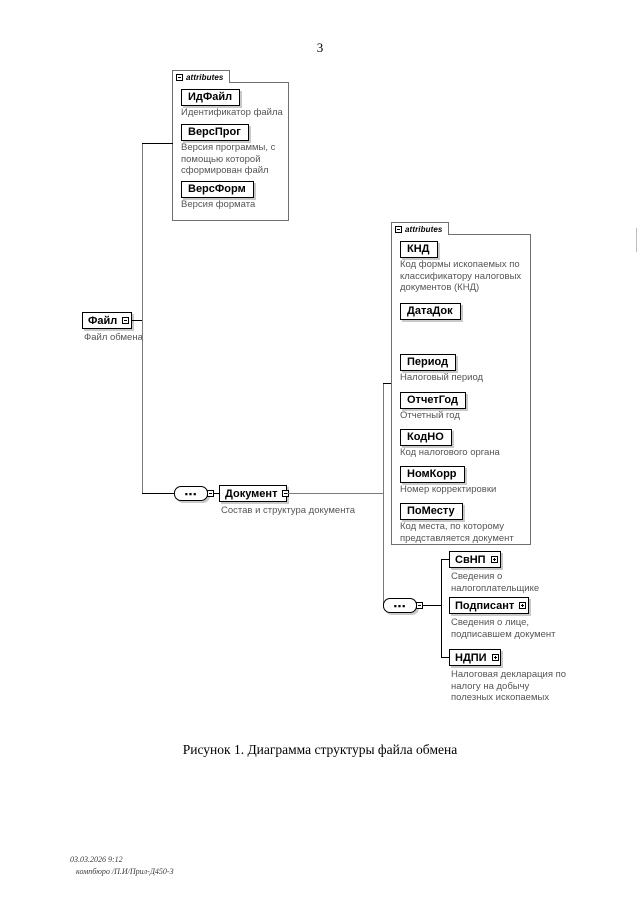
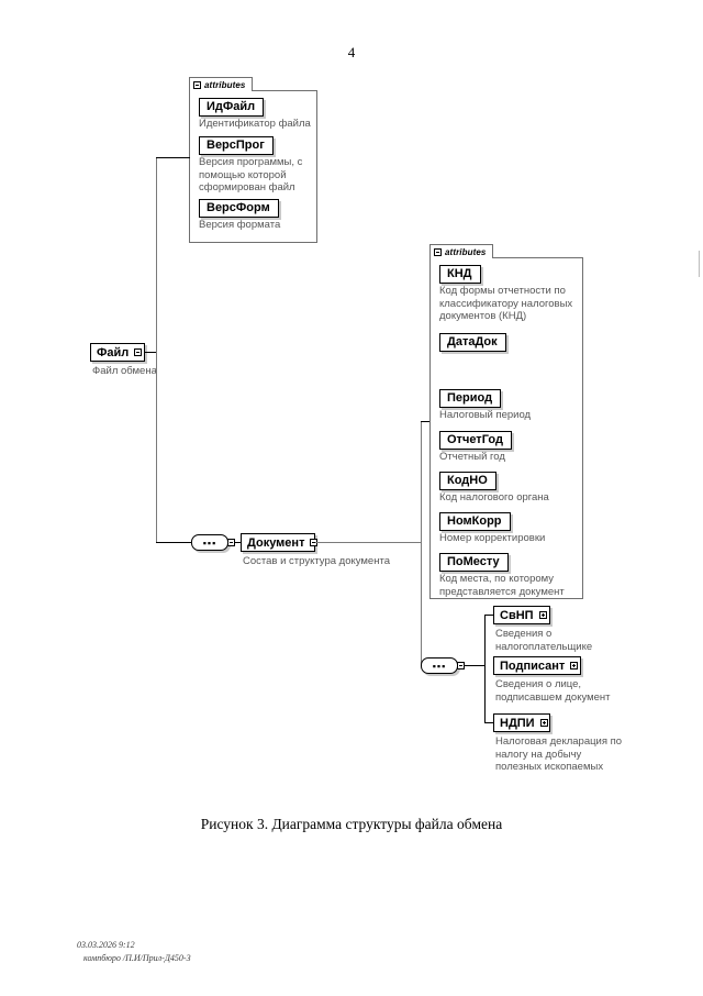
- 3
+ 4
  attributes
  ИдФайл
  Идентификатор файла
  ВерсПрог
  Версия программы, с помощью которой сформирован файл
  ВерсФорм
  Версия формата
  Файл
  Файл обмена
  ▪▪▪
  Документ
  Состав и структура документа
  attributes
  КНД
- Код формы ископаемых по классификатору налоговых документов (КНД)
+ Код формы отчетности по классификатору налоговых документов (КНД)
  ДатаДок
  Период
  Налоговый период
  ОтчетГод
  Отчетный год
  КодНО
  Код налогового органа
  НомКорр
  Номер корректировки
  ПоМесту
  Код места, по которому представляется документ
  ▪▪▪
  СвНП
  Сведения о налогоплательщике
  Подписант
  Сведения о лице, подписавшем документ
  НДПИ
  Налоговая декларация по налогу на добычу полезных ископаемых
- Рисунок 1. Диаграмма структуры файла обмена
+ Рисунок 3. Диаграмма структуры файла обмена
  03.03.2026 9:12
  компбюро /П.И/Прил-Д450-3
